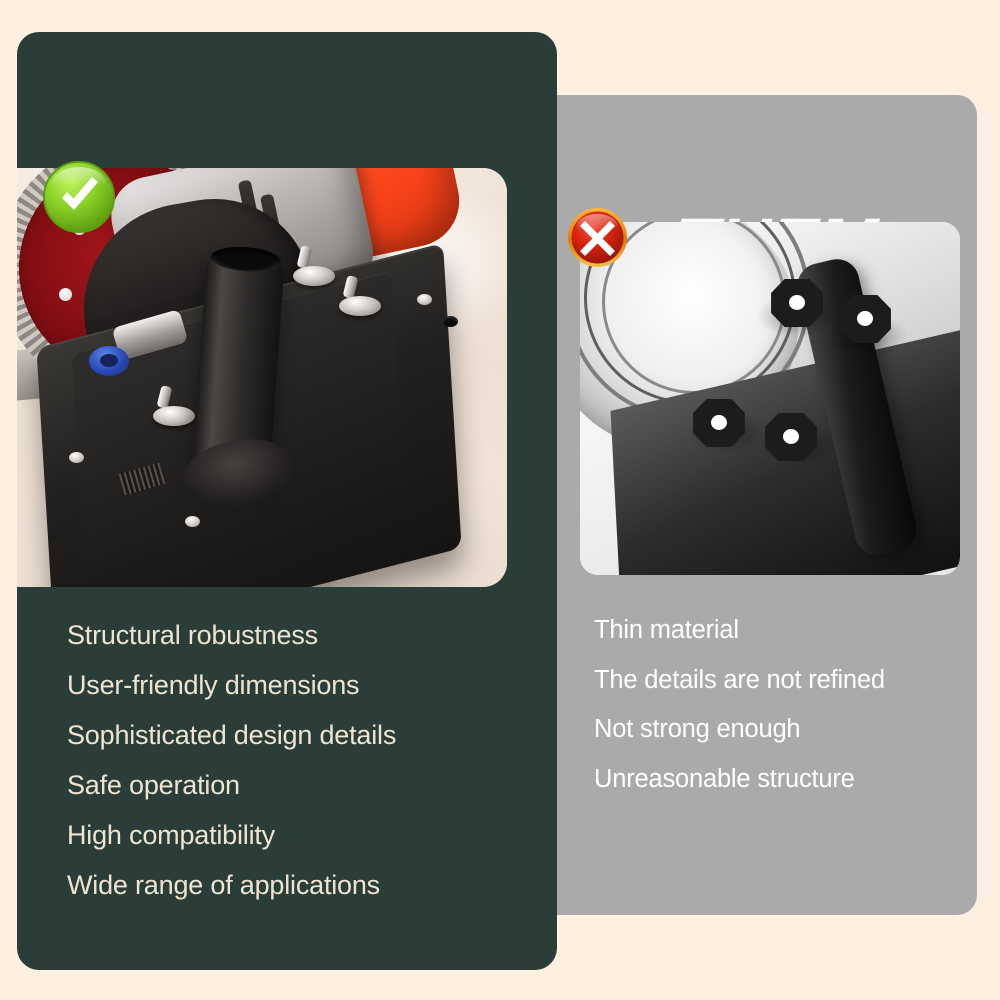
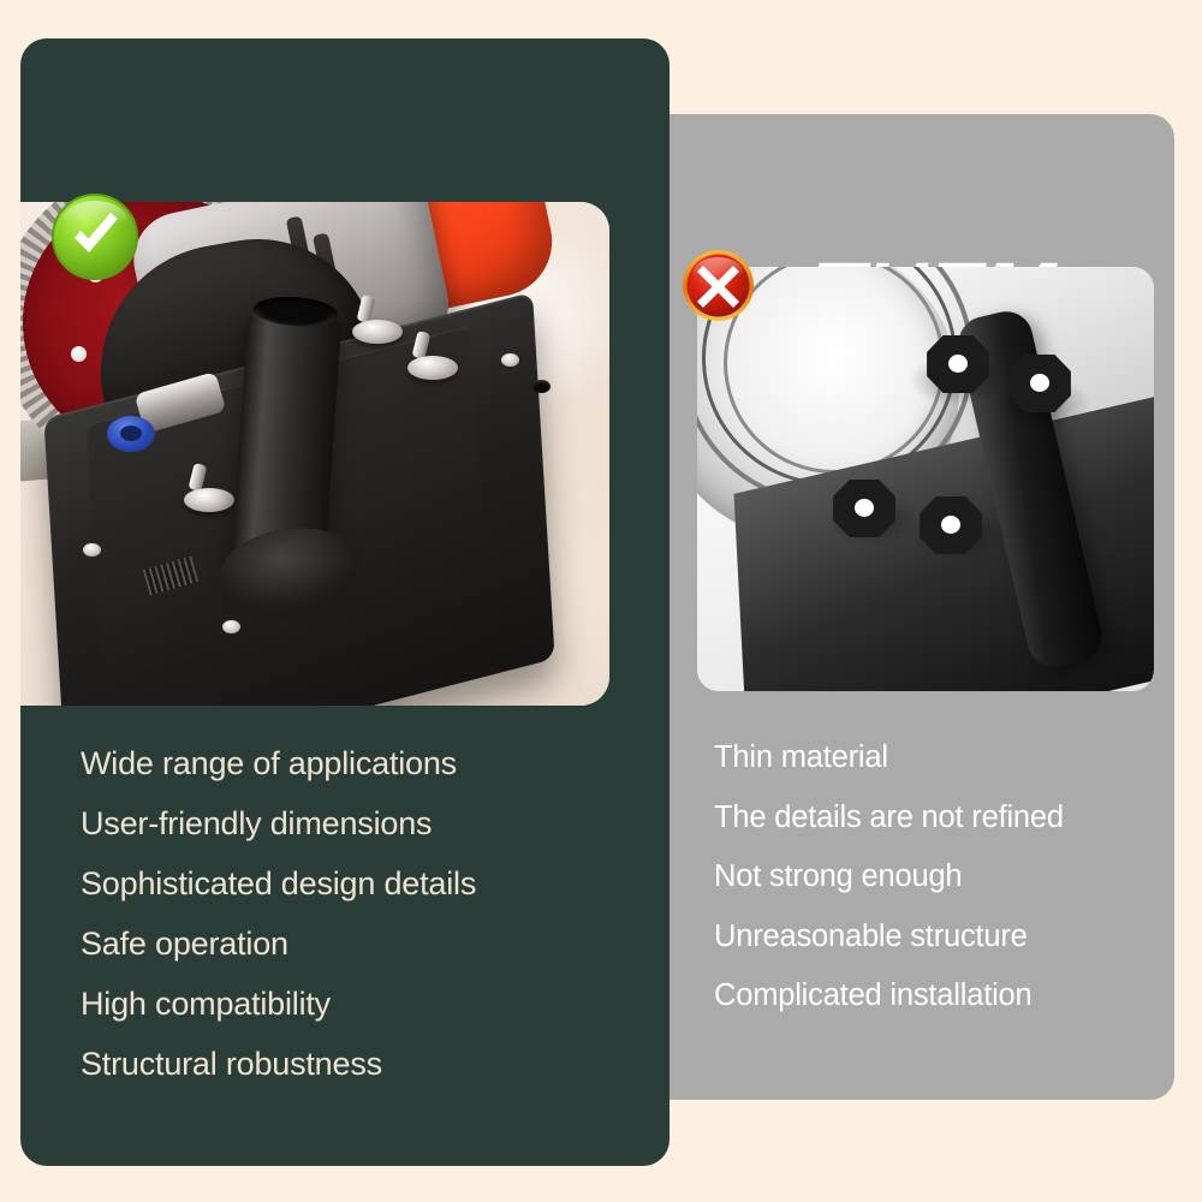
  Thin material
  The details are not refined
  Not strong enough
  Unreasonable structure
+ Complicated installation
- Structural robustness
+ Wide range of applications
  User-friendly dimensions
  Sophisticated design details
  Safe operation
  High compatibility
- Wide range of applications
+ Structural robustness
